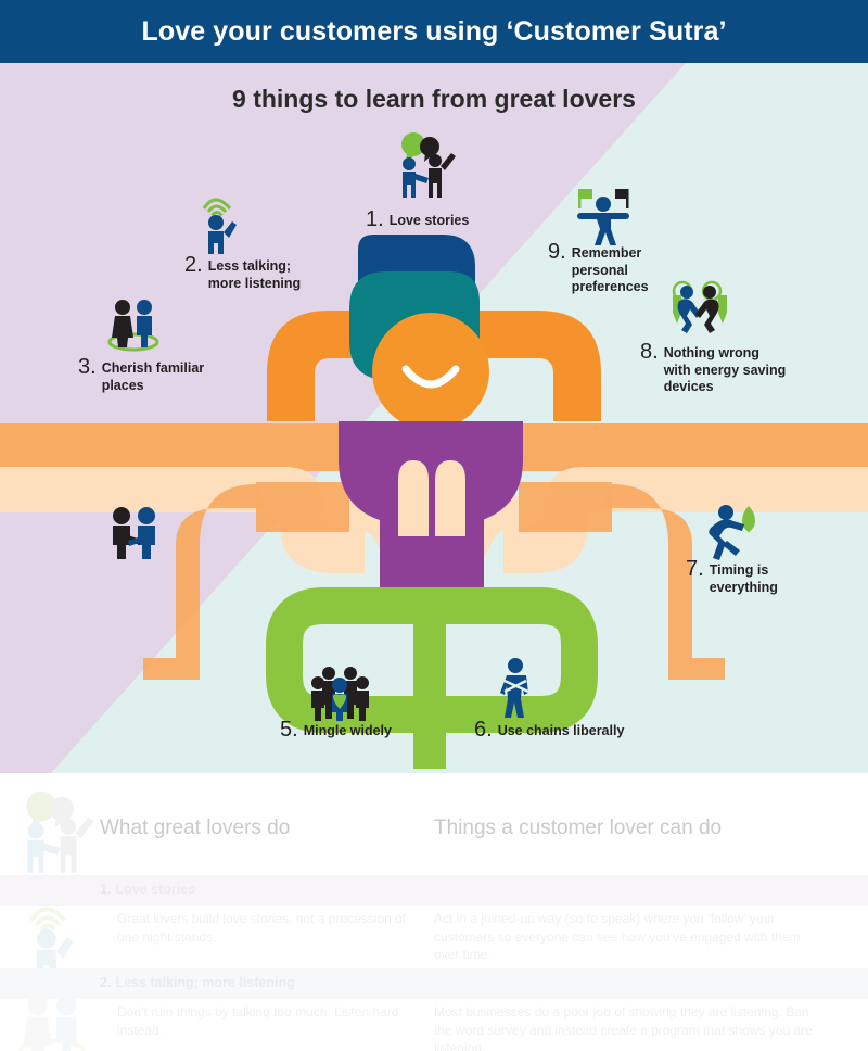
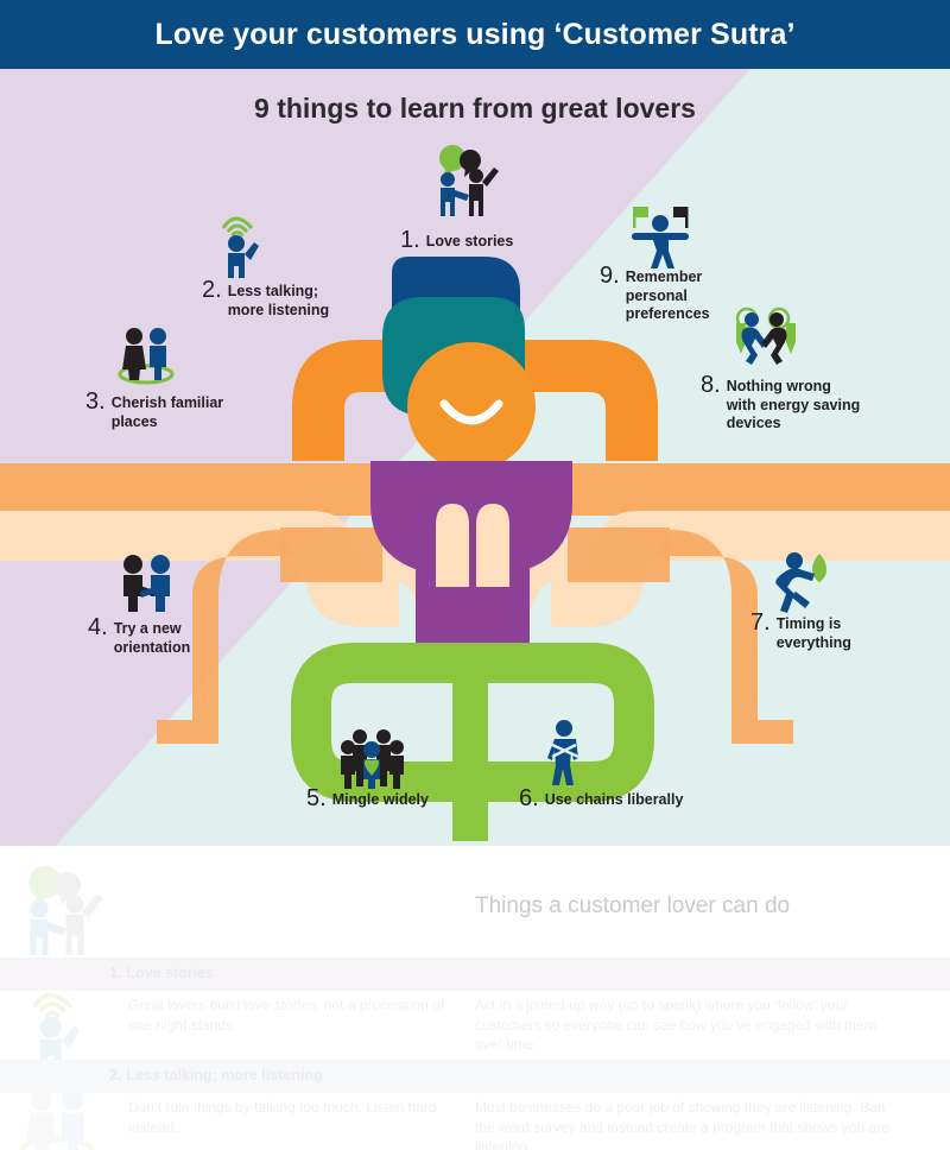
  Love your customers using ‘Customer Sutra’
  9 things to learn from great lovers
  1.
  Love stories
  2.
  Less talking;
  more listening
  3.
  Cherish familiar
  places
+ 4.
+ Try a new
+ orientation
  5.
  Mingle widely
  6.
  Use chains liberally
  7.
  Timing is
  everything
  8.
  Nothing wrong
  with energy saving
  devices
  9.
  Remember
  personal
  preferences
- What great lovers do
  Things a customer lover can do
